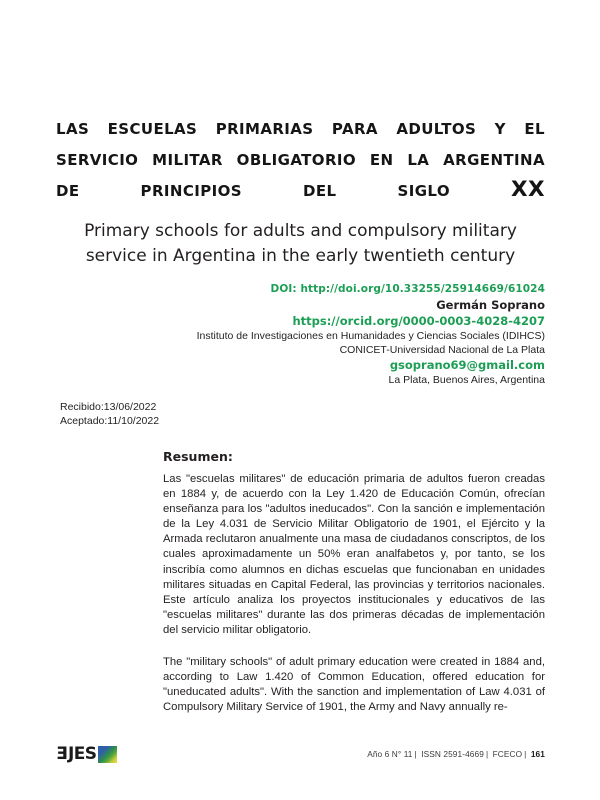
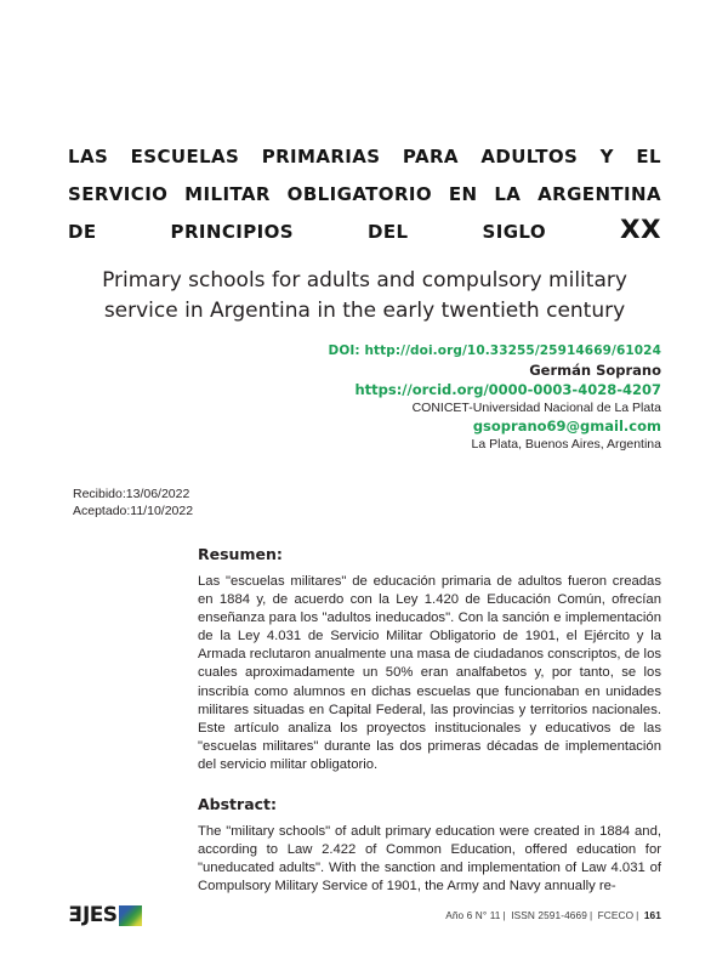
  las escuelas primarias para adultos y el servicio militar obligatorio en la argentina de principios del siglo XX
  Primary schools for adults and compulsory military
  service in Argentina in the early twentieth century
  DOI: http://doi.org/10.33255/25914669/61024
  Germán Soprano
  https://orcid.org/0000-0003-4028-4207
- Instituto de Investigaciones en Humanidades y Ciencias Sociales (IDIHCS)
  CONICET-Universidad Nacional de La Plata
  gsoprano69@gmail.com
  La Plata, Buenos Aires, Argentina
  Recibido:13/06/2022
  Aceptado:11/10/2022
  Resumen:
  Las "escuelas militares" de educación primaria de adultos fueron creadas en 1884 y, de acuerdo con la Ley 1.420 de Educación Común, ofrecían enseñanza para los "adultos ineducados". Con la sanción e implementación de la Ley 4.031 de Servicio Militar Obligatorio de 1901, el Ejército y la Armada reclutaron anualmente una masa de ciudadanos conscriptos, de los cuales aproximadamente un 50% eran analfabetos y, por tanto, se los inscribía como alumnos en dichas escuelas que funcionaban en unidades militares situadas en Capital Federal, las provincias y territorios nacionales. Este artículo analiza los proyectos institucionales y educativos de las "escuelas militares" durante las dos primeras décadas de implementación del servicio militar obligatorio.
+ Abstract:
- The "military schools" of adult primary education were created in 1884 and, according to Law 1.420 of Common Education, offered education for "uneducated adults". With the sanction and implementation of Law 4.031 of Compulsory Military Service of 1901, the Army and Navy annually re-
+ The "military schools" of adult primary education were created in 1884 and, according to Law 2.422 of Common Education, offered education for "uneducated adults". With the sanction and implementation of Law 4.031 of Compulsory Military Service of 1901, the Army and Navy annually re-
  Año 6 N° 11 | ISSN 2591-4669 | FCECO | 161
